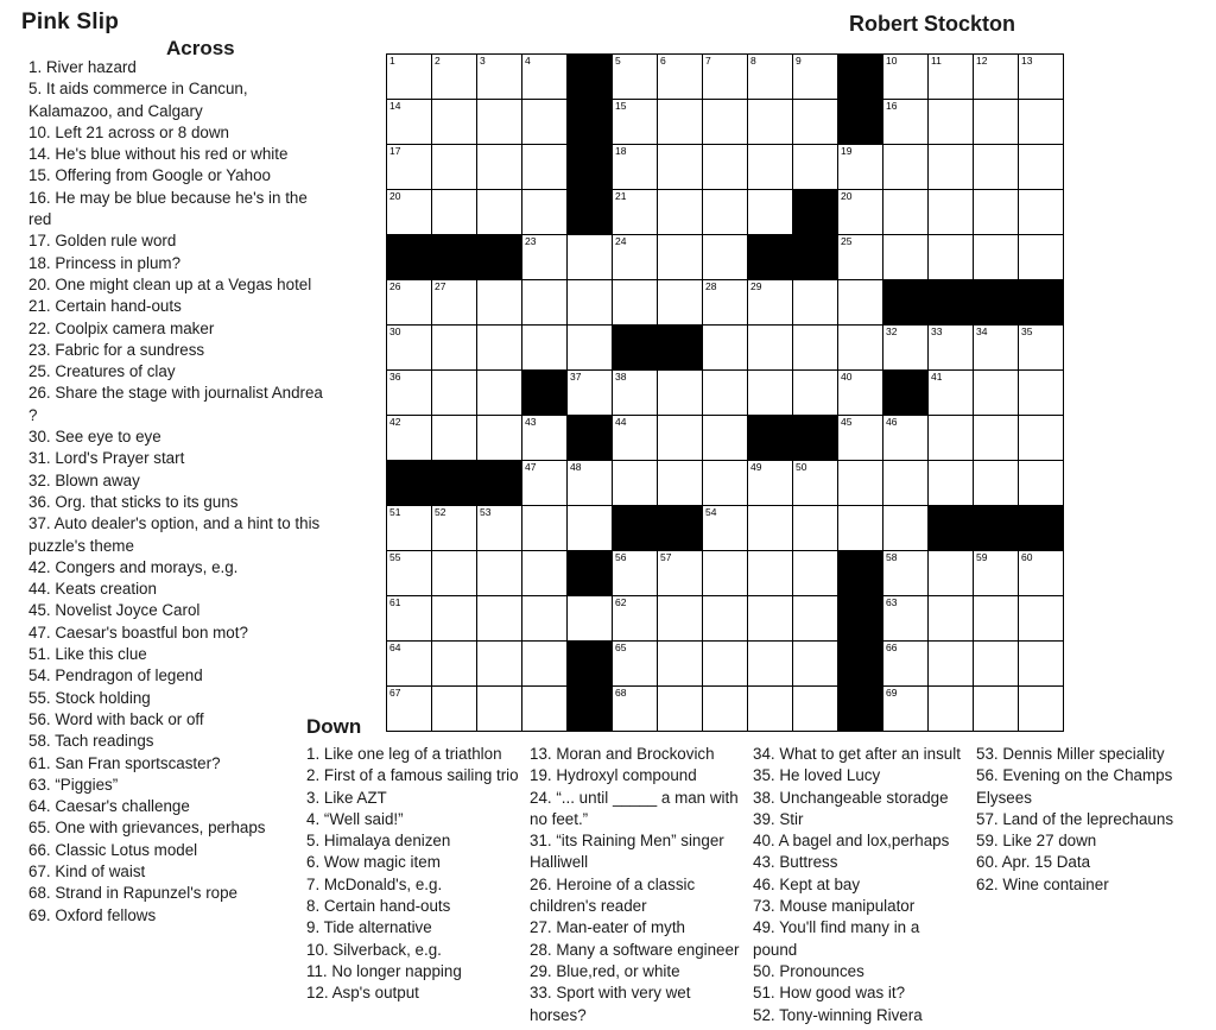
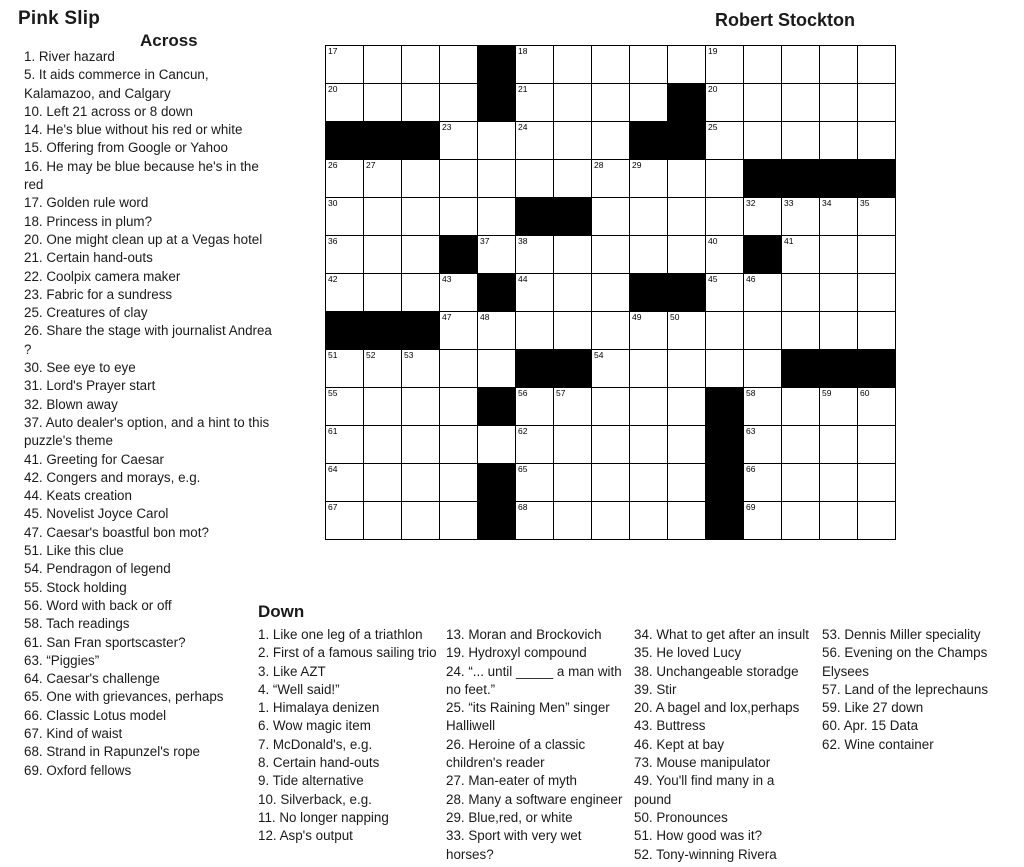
  Pink Slip
  Robert Stockton
  Across
  1. River hazard
  5. It aids commerce in Cancun, Kalamazoo, and Calgary
  10. Left 21 across or 8 down
  14. He's blue without his red or white
  15. Offering from Google or Yahoo
  16. He may be blue because he's in the red
  17. Golden rule word
  18. Princess in plum?
  20. One might clean up at a Vegas hotel
  21. Certain hand-outs
  22. Coolpix camera maker
  23. Fabric for a sundress
  25. Creatures of clay
  26. Share the stage with journalist Andrea ?
  30. See eye to eye
  31. Lord's Prayer start
  32. Blown away
- 36. Org. that sticks to its guns
  37. Auto dealer's option, and a hint to this puzzle's theme
+ 41. Greeting for Caesar
  42. Congers and morays, e.g.
  44. Keats creation
  45. Novelist Joyce Carol
  47. Caesar's boastful bon mot?
  51. Like this clue
  54. Pendragon of legend
  55. Stock holding
  56. Word with back or off
  58. Tach readings
  61. San Fran sportscaster?
  63. “Piggies”
  64. Caesar's challenge
  65. One with grievances, perhaps
  66. Classic Lotus model
  67. Kind of waist
  68. Strand in Rapunzel's rope
  69. Oxford fellows
- 1	2	3	4		5	6	7	8	9		10	11	12	13
- 14					15						16
  17					18					19
  20					21					20
  			23		24					25
  26	27						28	29
  30											32	33	34	35
  36				37	38					40		41
  42			43		44					45	46
  			47	48				49	50
  51	52	53					54
  55					56	57					58		59	60
  61					62						63
  64					65						66
  67					68						69
  Down
  1. Like one leg of a triathlon
  2. First of a famous sailing trio
  3. Like AZT
  4. “Well said!”
- 5. Himalaya denizen
+ 1. Himalaya denizen
  6. Wow magic item
  7. McDonald's, e.g.
  8. Certain hand-outs
  9. Tide alternative
  10. Silverback, e.g.
  11. No longer napping
  12. Asp's output
  13. Moran and Brockovich
  19. Hydroxyl compound
  24. “... until _____ a man with no feet.”
- 31. “its Raining Men” singer Halliwell
+ 25. “its Raining Men” singer Halliwell
  26. Heroine of a classic children's reader
  27. Man-eater of myth
  28. Many a software engineer
  29. Blue,red, or white
  33. Sport with very wet horses?
  34. What to get after an insult
  35. He loved Lucy
  38. Unchangeable storadge
  39. Stir
- 40. A bagel and lox,perhaps
+ 20. A bagel and lox,perhaps
  43. Buttress
  46. Kept at bay
  73. Mouse manipulator
  49. You'll find many in a pound
  50. Pronounces
  51. How good was it?
  52. Tony-winning Rivera
  53. Dennis Miller speciality
  56. Evening on the Champs Elysees
  57. Land of the leprechauns
  59. Like 27 down
  60. Apr. 15 Data
  62. Wine container
